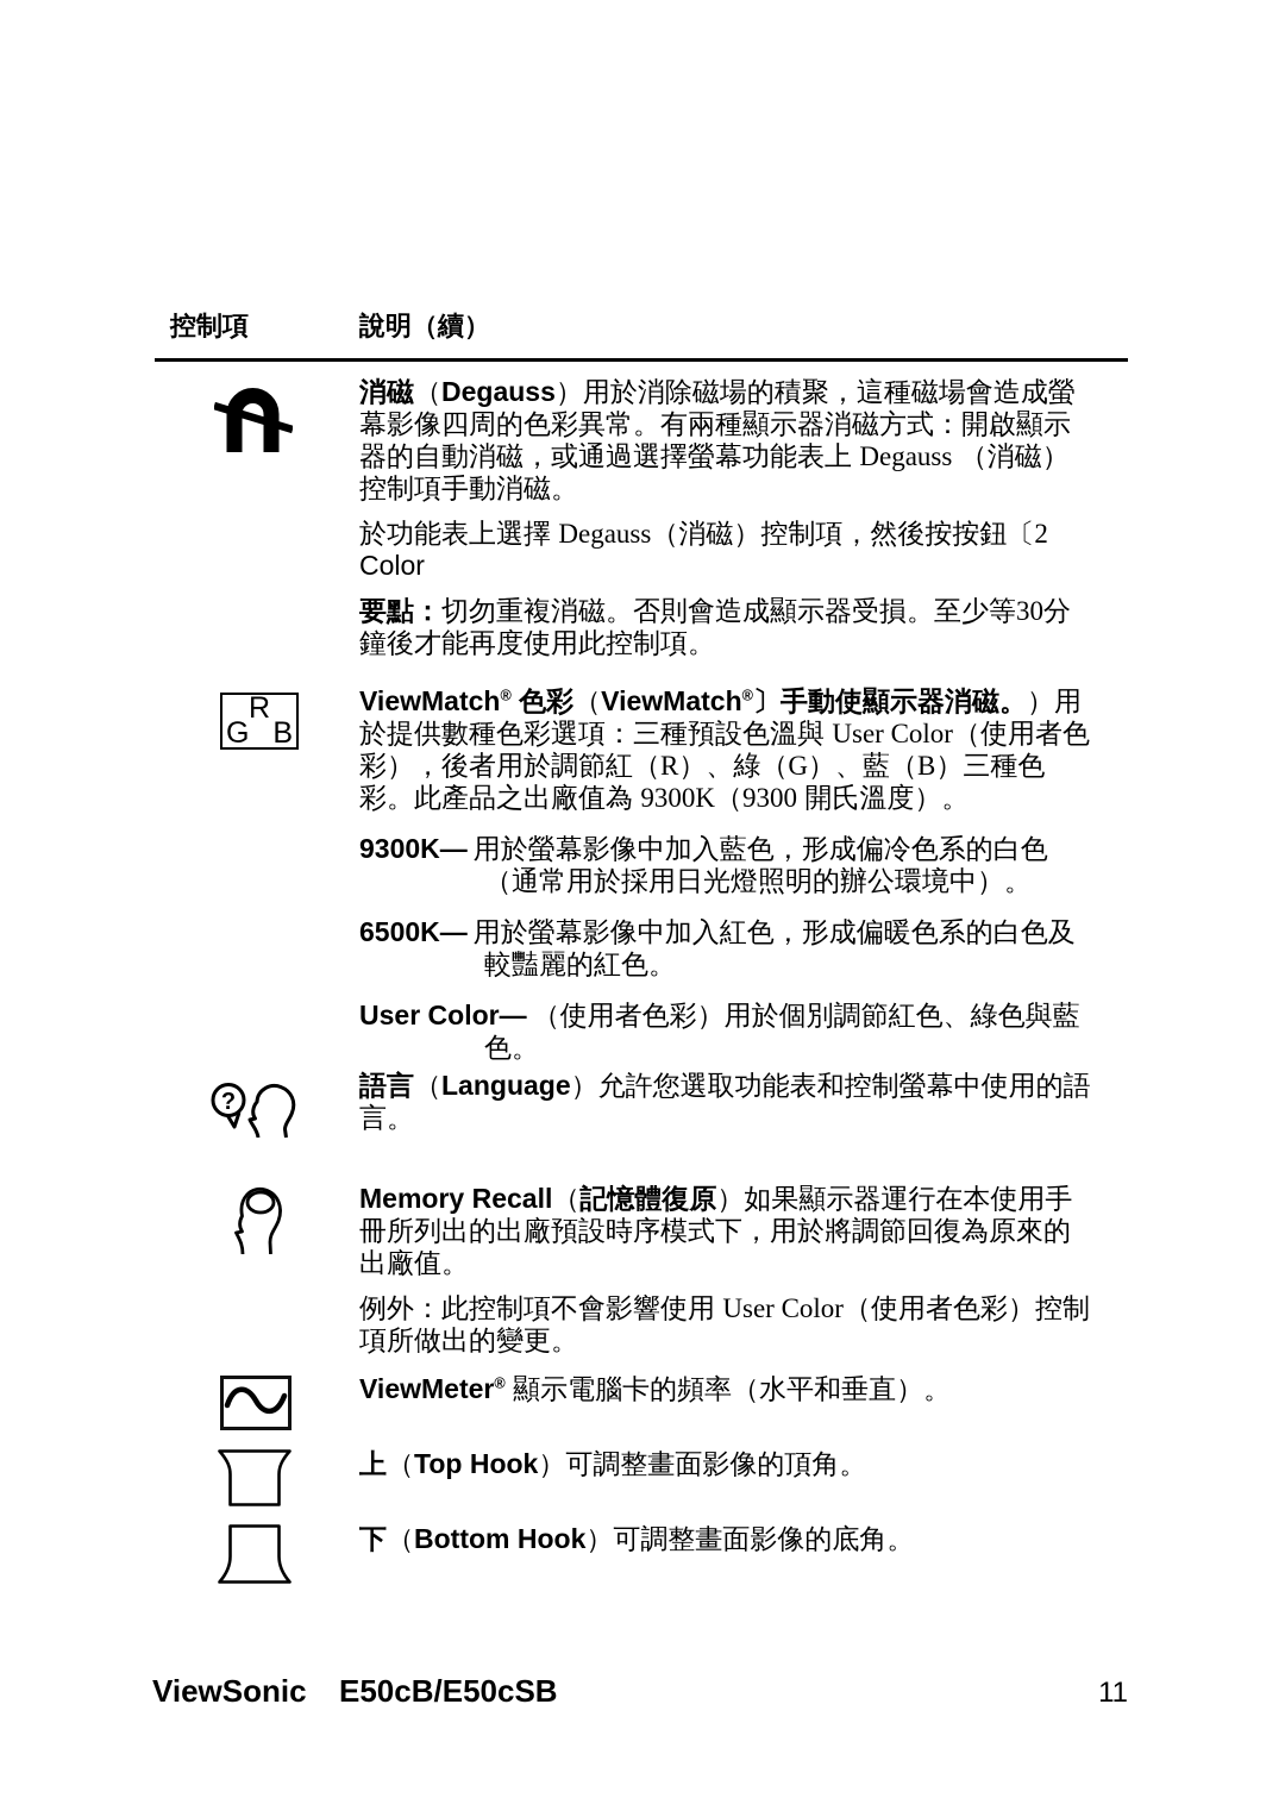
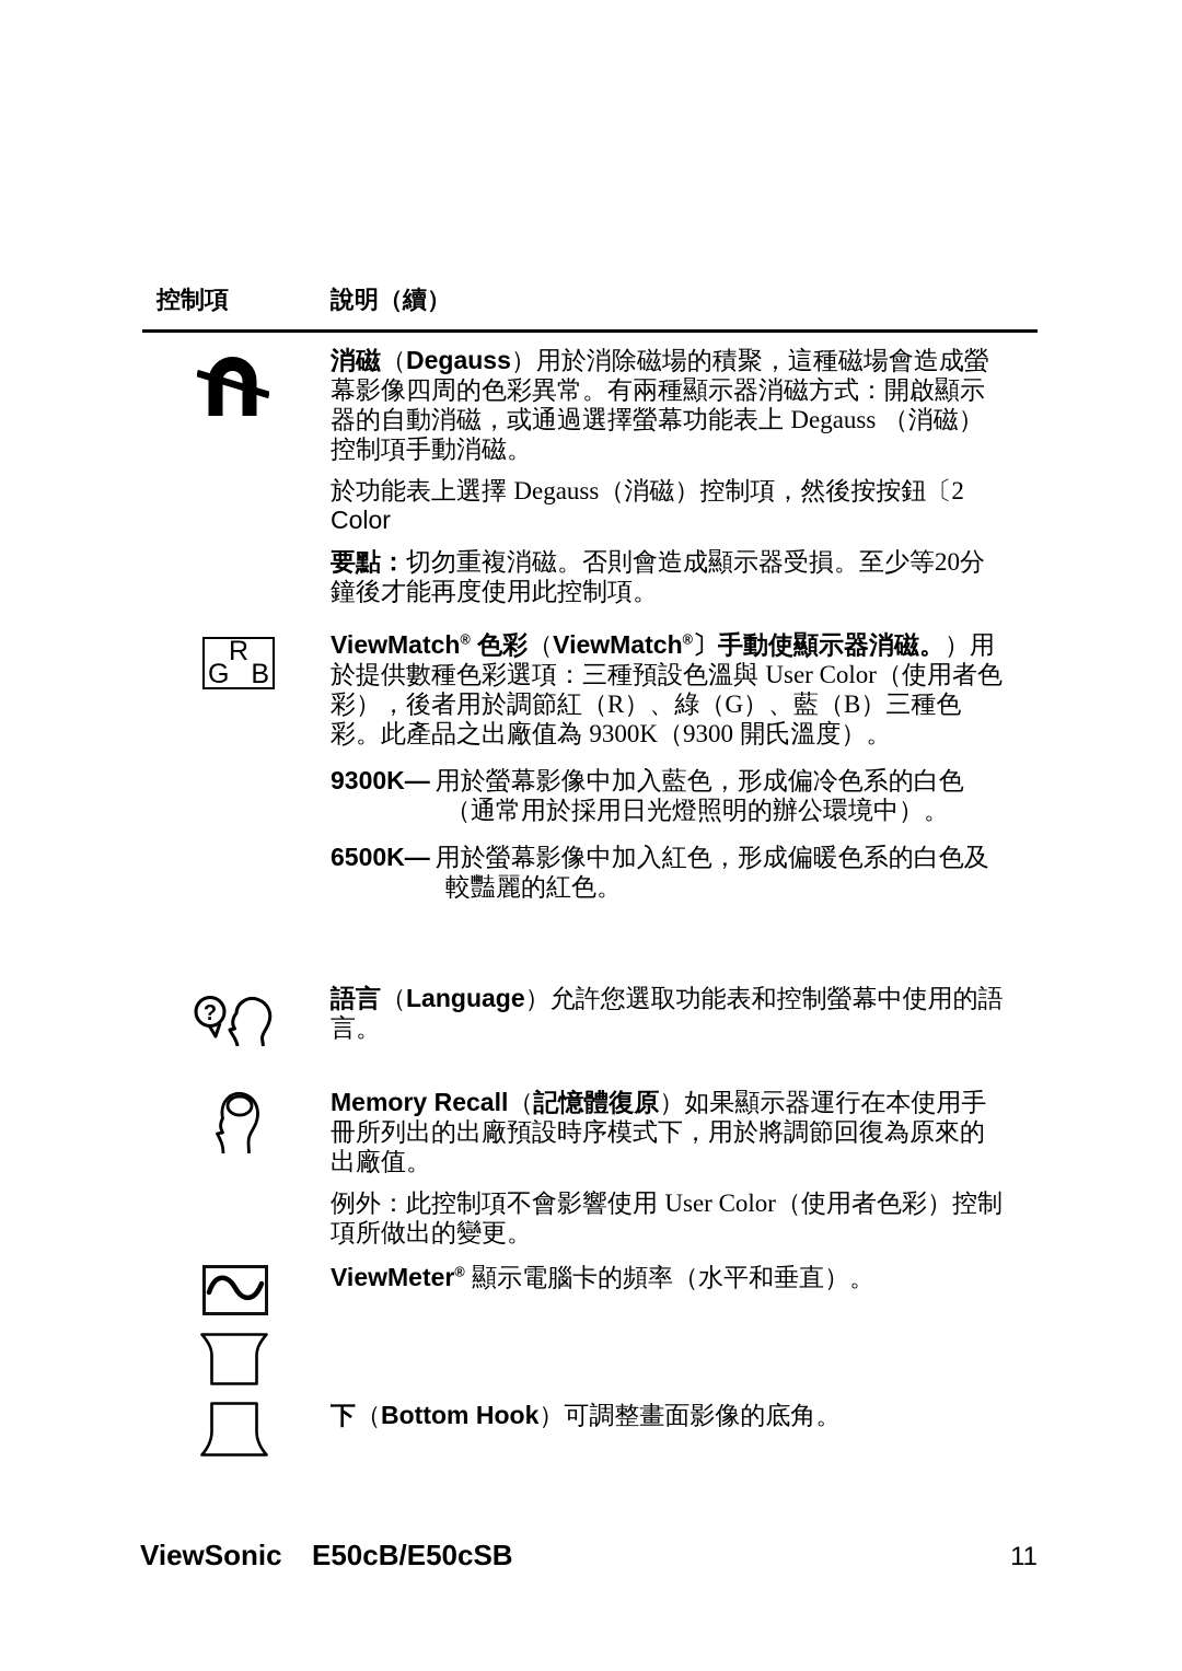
  控制項
  說明（續）
  R
  G
  B
  ?
  消磁（Degauss）用於消除磁場的積聚，這種磁場會造成螢幕影像四周的色彩異常。有兩種顯示器消磁方式：開啟顯示器的自動消磁，或通過選擇螢幕功能表上 Degauss （消磁）控制項手動消磁。
  於功能表上選擇 Degauss（消磁）控制項，然後按按鈕〔2 Color
- 要點：切勿重複消磁。否則會造成顯示器受損。至少等30分鐘後才能再度使用此控制項。
+ 要點：切勿重複消磁。否則會造成顯示器受損。至少等20分鐘後才能再度使用此控制項。
  ViewMatch® 色彩（ViewMatch®〕手動使顯示器消磁。）用於提供數種色彩選項：三種預設色溫與 User Color（使用者色彩），後者用於調節紅（R）、綠（G）、藍（B）三種色彩。此產品之出廠值為 9300K（9300 開氏溫度）。
  9300K— 用於螢幕影像中加入藍色，形成偏冷色系的白色（通常用於採用日光燈照明的辦公環境中）。
  6500K— 用於螢幕影像中加入紅色，形成偏暖色系的白色及較豔麗的紅色。
- User Color— （使用者色彩）用於個別調節紅色、綠色與藍色。
  語言（Language）允許您選取功能表和控制螢幕中使用的語言。
  Memory Recall（記憶體復原）如果顯示器運行在本使用手冊所列出的出廠預設時序模式下，用於將調節回復為原來的出廠值。
  例外：此控制項不會影響使用 User Color（使用者色彩）控制項所做出的變更。
  ViewMeter® 顯示電腦卡的頻率（水平和垂直）。
- 上（Top Hook）可調整畫面影像的頂角。
  下（Bottom Hook）可調整畫面影像的底角。
  ViewSonic
  E50cB/E50cSB
  11
